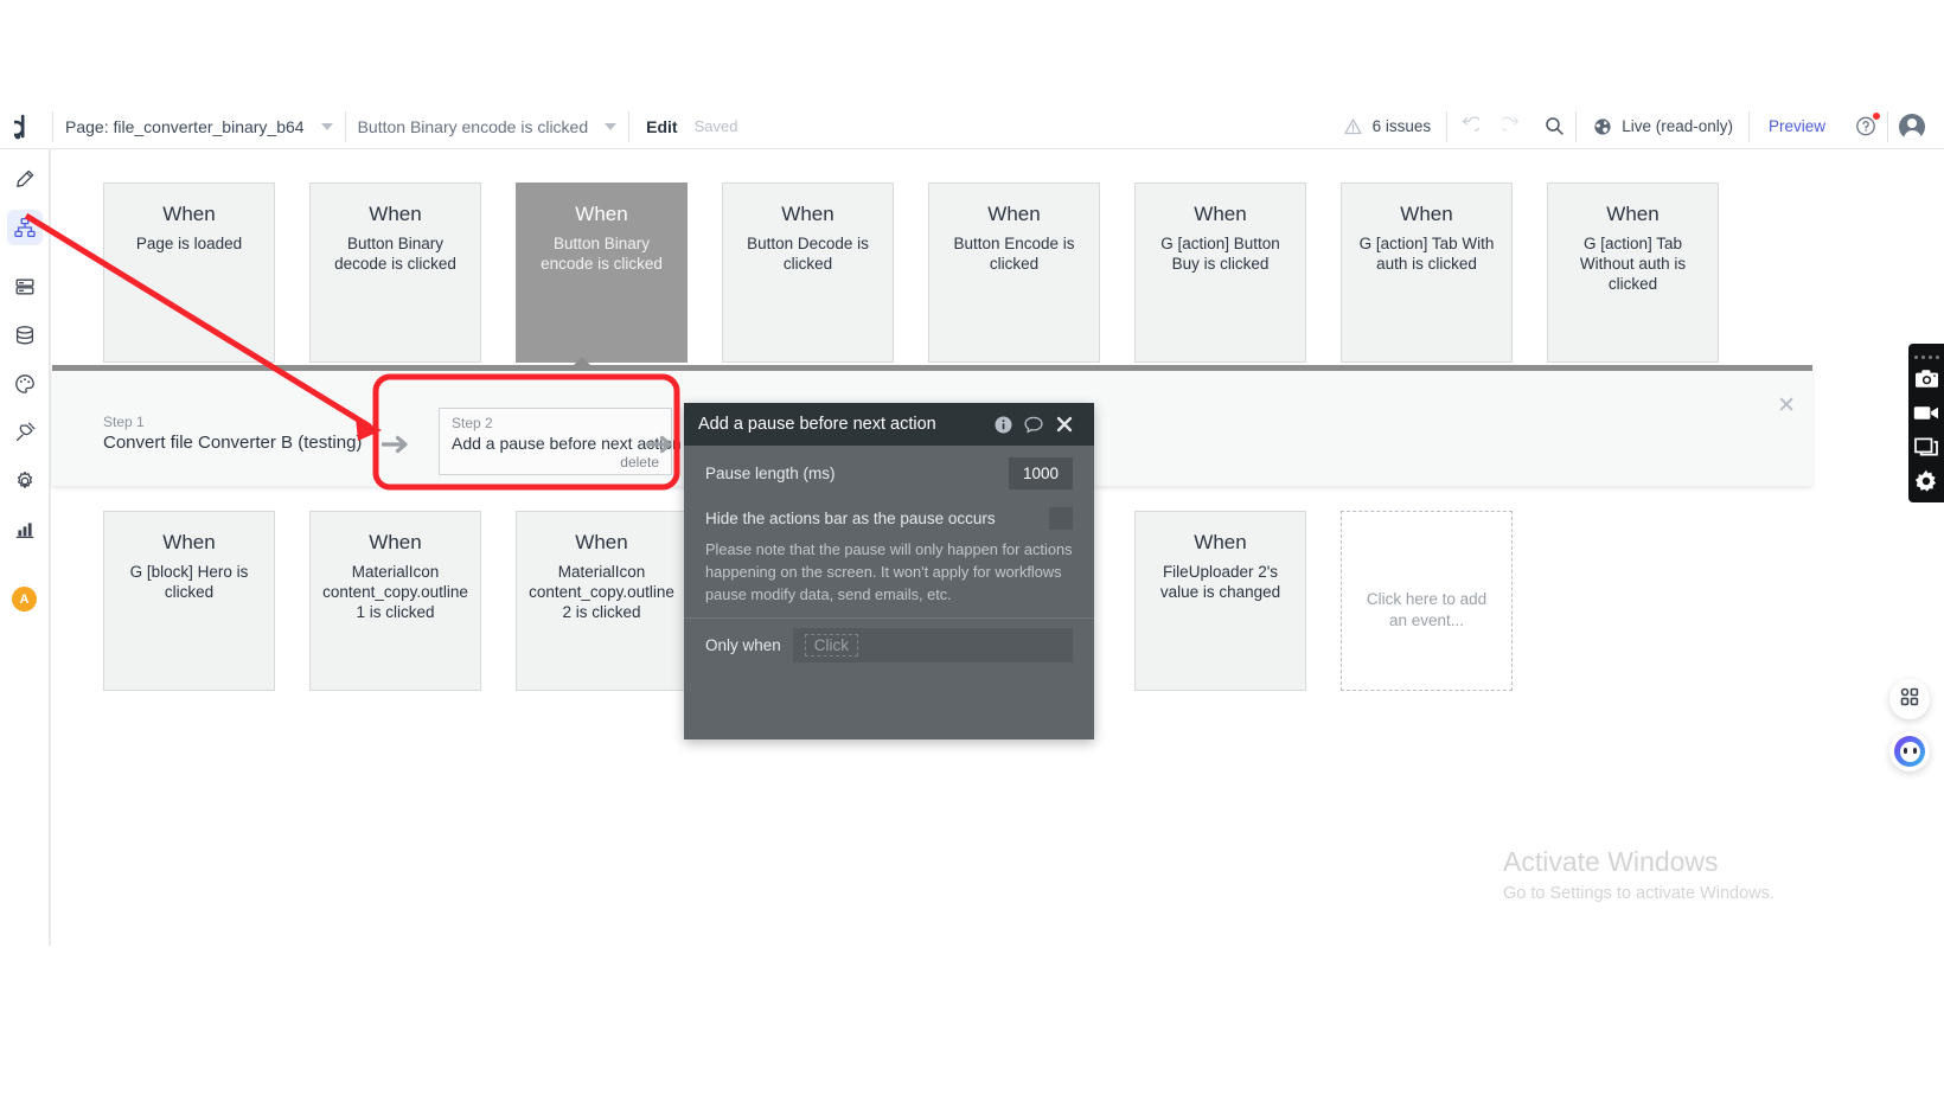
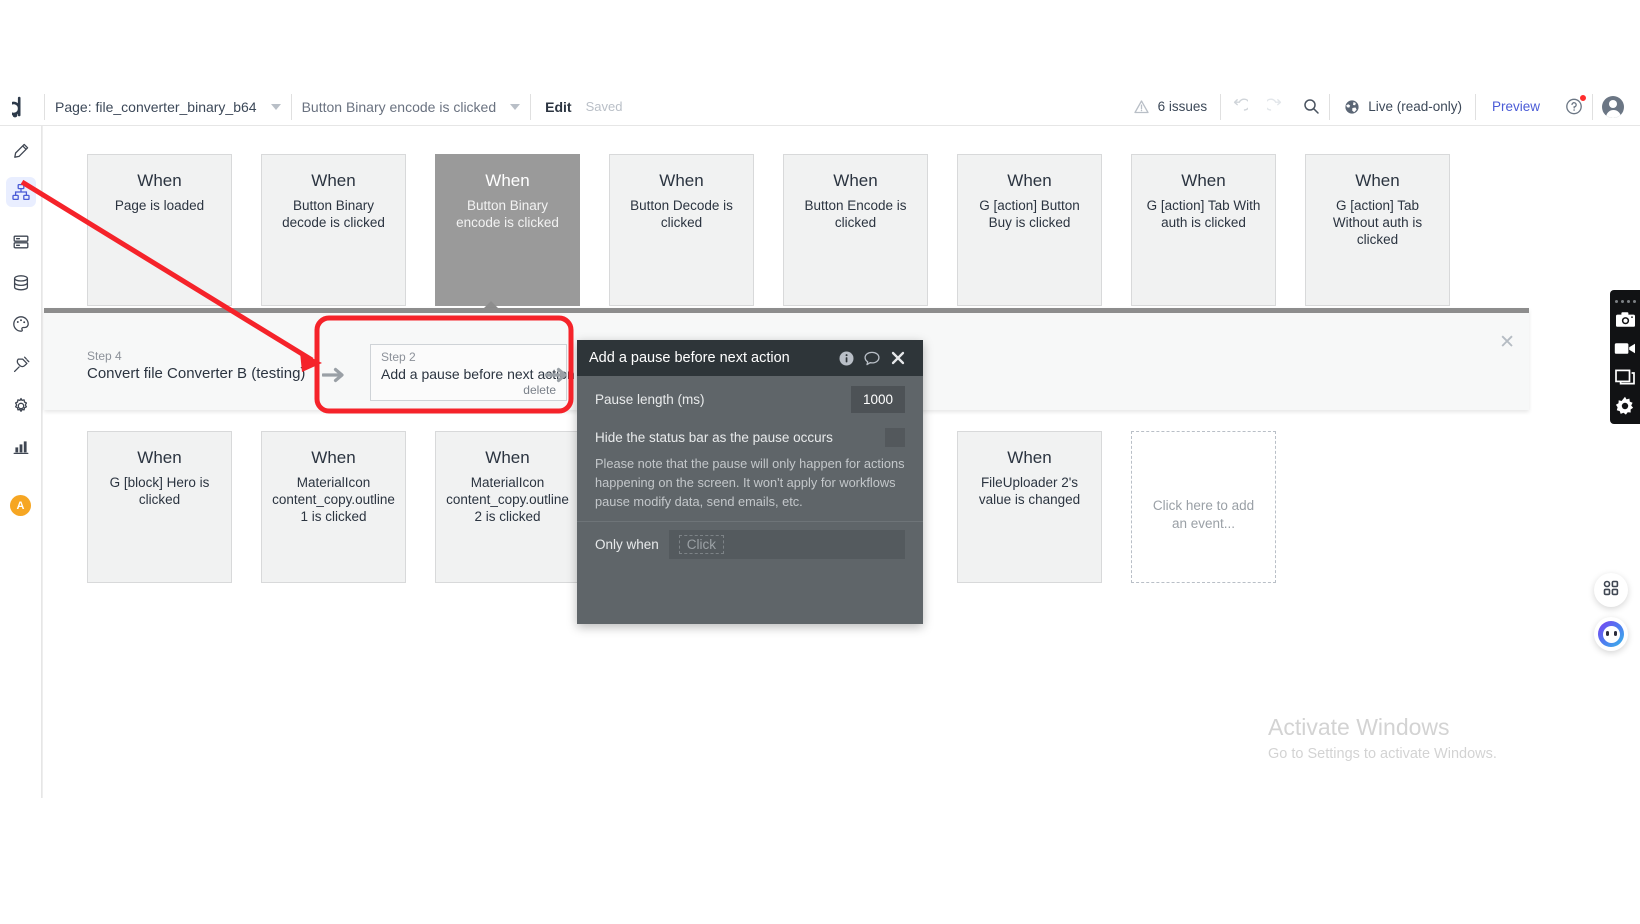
  Page: file_converter_binary_b64
  Button Binary encode is clicked
  Edit
  Saved
  6 issues
  Live (read-only)
  Preview
  A
  When
  Page is loaded
  When
  Button Binary decode is clicked
  When
  Button Binary encode is clicked
  When
  Button Decode is clicked
  When
  Button Encode is clicked
  When
  G [action] Button Buy is clicked
  When
  G [action] Tab With auth is clicked
  When
  G [action] Tab Without auth is clicked
  When
  G [block] Hero is clicked
  When
  MaterialIcon content_copy.outline 1 is clicked
  When
  MaterialIcon content_copy.outline 2 is clicked
  When
  FileUploader 2's value is changed
  Click here to add an event...
  ✕
- Step 1
+ Step 4
  Convert file Converter B (testing)
  Step 2
  Add a pause before next a
  delete
  Add a pause before next action
  Pause length (ms)
  1000
- Hide the actions bar as the pause occurs
+ Hide the status bar as the pause occurs
  Please note that the pause will only happen for actions happening on the screen. It won't apply for workflows pause modify data, send emails, etc.
  Only when
  Click
  Activate Windows
  Go to Settings to activate Windows.
